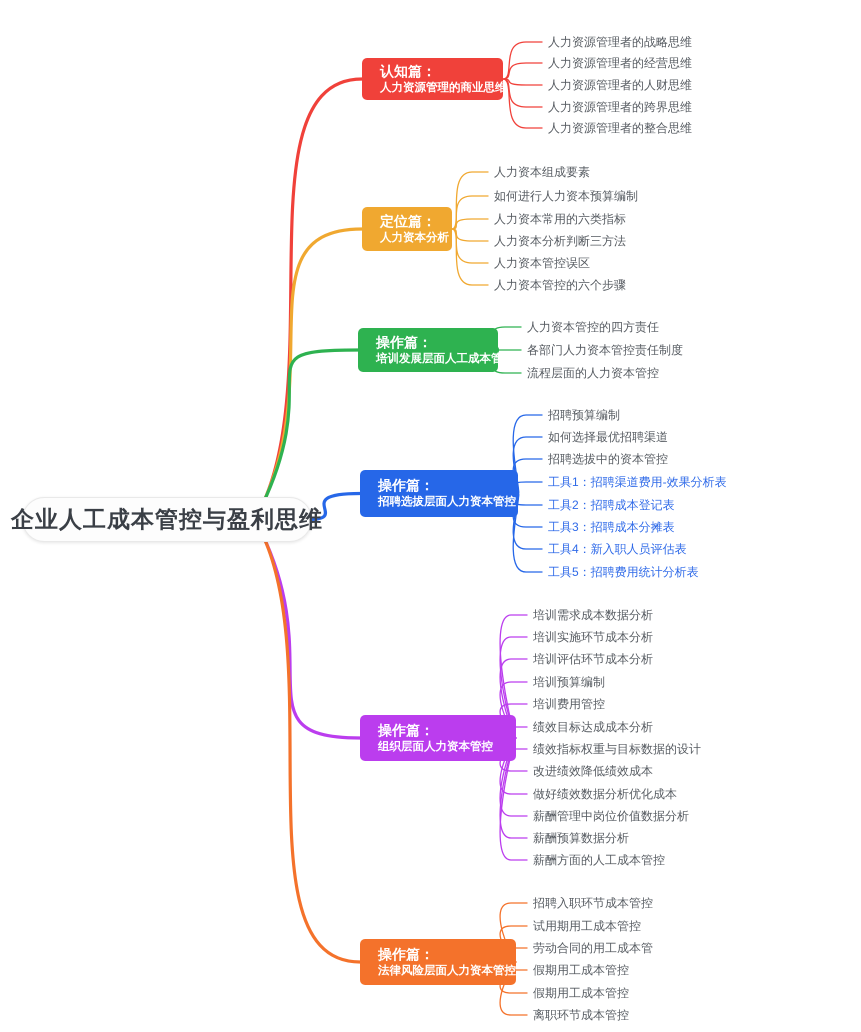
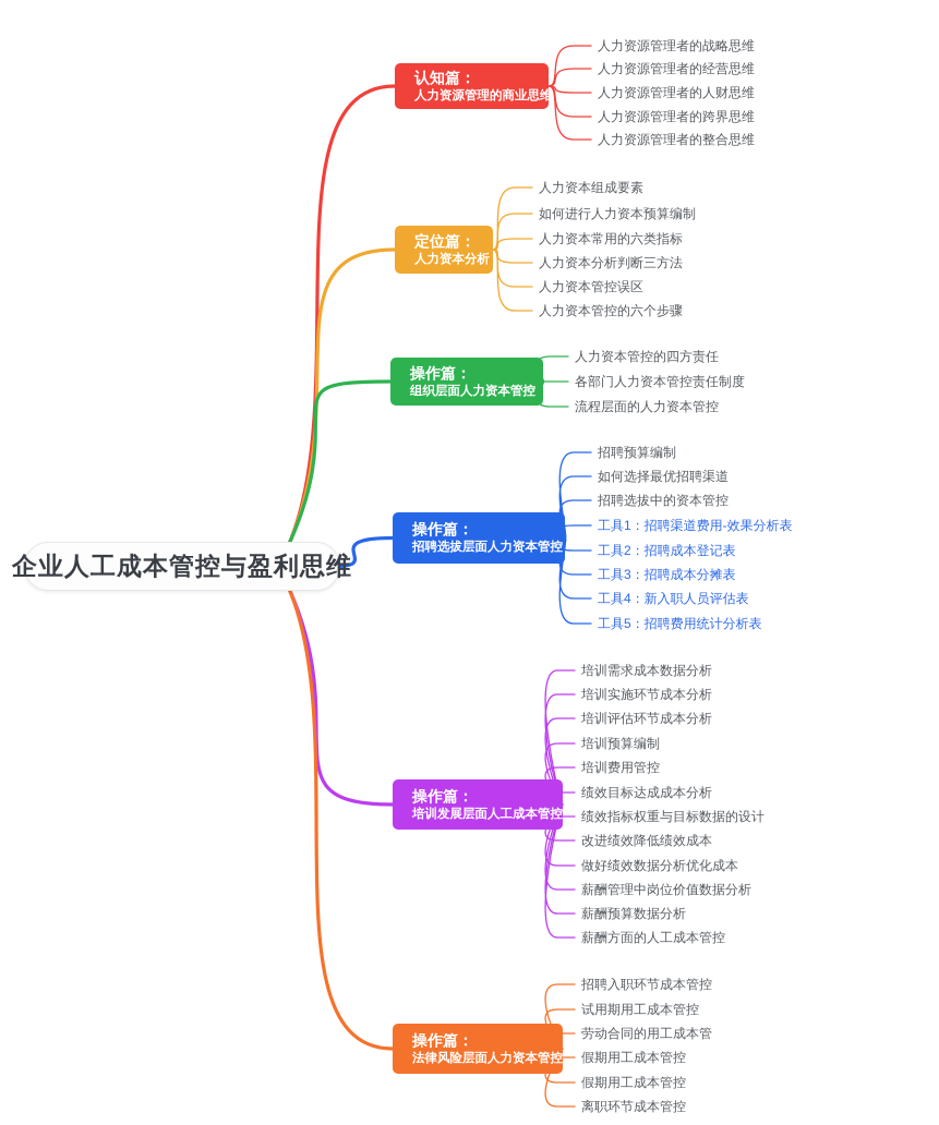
  企业人工成本管控与盈利思维
  认知篇：
  人力资源管理的商业思维
  人力资源管理者的战略思维
  人力资源管理者的经营思维
  人力资源管理者的人财思维
  人力资源管理者的跨界思维
  人力资源管理者的整合思维
  定位篇：
  人力资本分析
  人力资本组成要素
  如何进行人力资本预算编制
  人力资本常用的六类指标
  人力资本分析判断三方法
  人力资本管控误区
  人力资本管控的六个步骤
  操作篇：
- 培训发展层面人工成本管控
+ 组织层面人力资本管控
  人力资本管控的四方责任
  各部门人力资本管控责任制度
  流程层面的人力资本管控
  操作篇：
  招聘选拔层面人力资本管控
  招聘预算编制
  如何选择最优招聘渠道
  招聘选拔中的资本管控
  工具1：招聘渠道费用-效果分析表
  工具2：招聘成本登记表
  工具3：招聘成本分摊表
  工具4：新入职人员评估表
  工具5：招聘费用统计分析表
  操作篇：
- 组织层面人力资本管控
+ 培训发展层面人工成本管控
  培训需求成本数据分析
  培训实施环节成本分析
  培训评估环节成本分析
  培训预算编制
  培训费用管控
  绩效目标达成成本分析
  绩效指标权重与目标数据的设计
  改进绩效降低绩效成本
  做好绩效数据分析优化成本
  薪酬管理中岗位价值数据分析
  薪酬预算数据分析
  薪酬方面的人工成本管控
  操作篇：
  法律风险层面人力资本管控
  招聘入职环节成本管控
  试用期用工成本管控
  劳动合同的用工成本管
  假期用工成本管控
  假期用工成本管控
  离职环节成本管控
